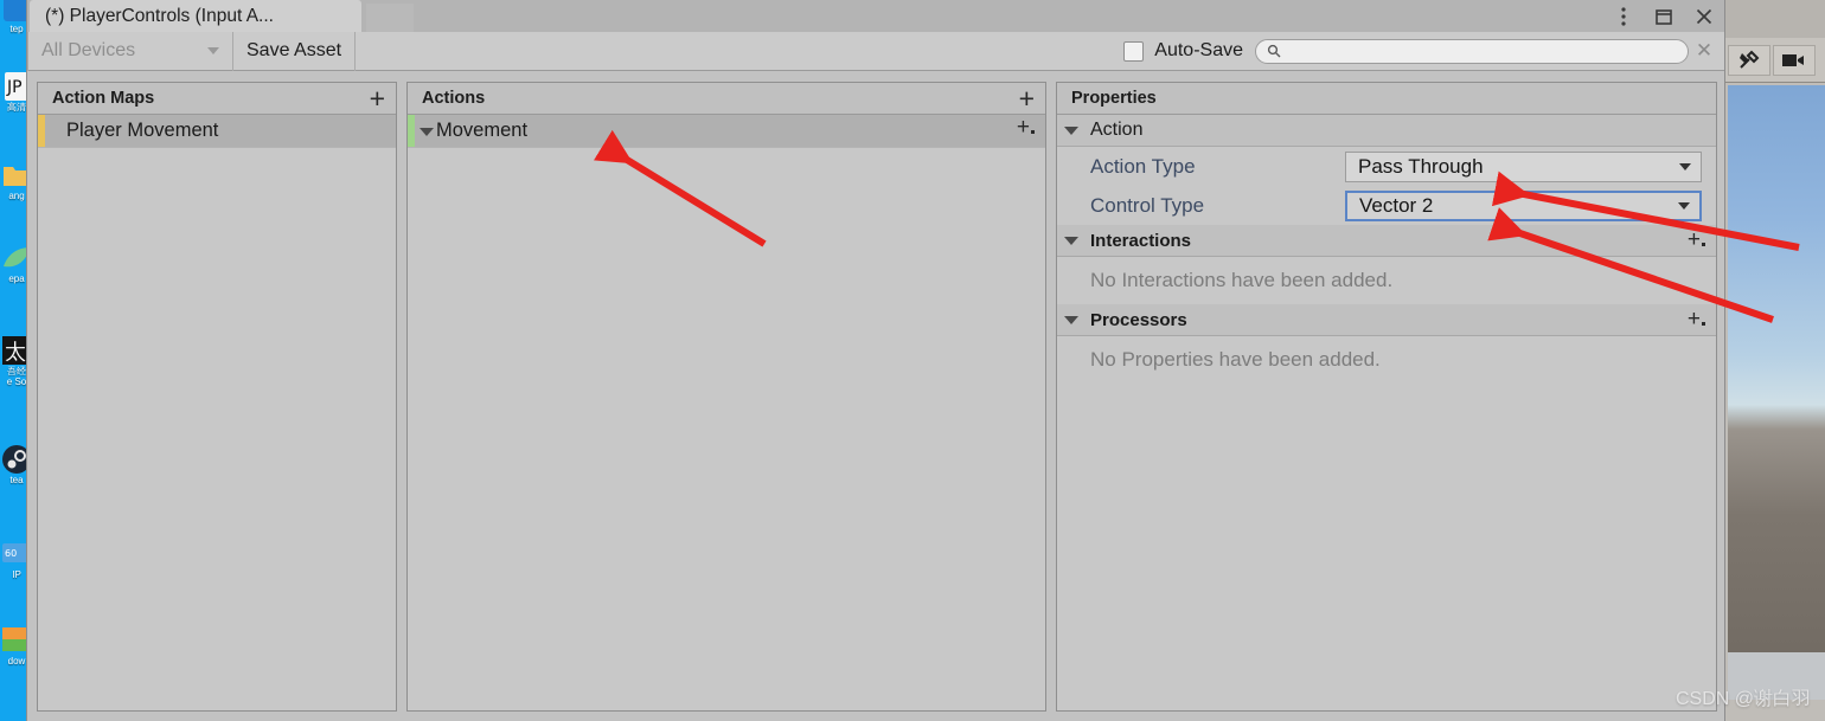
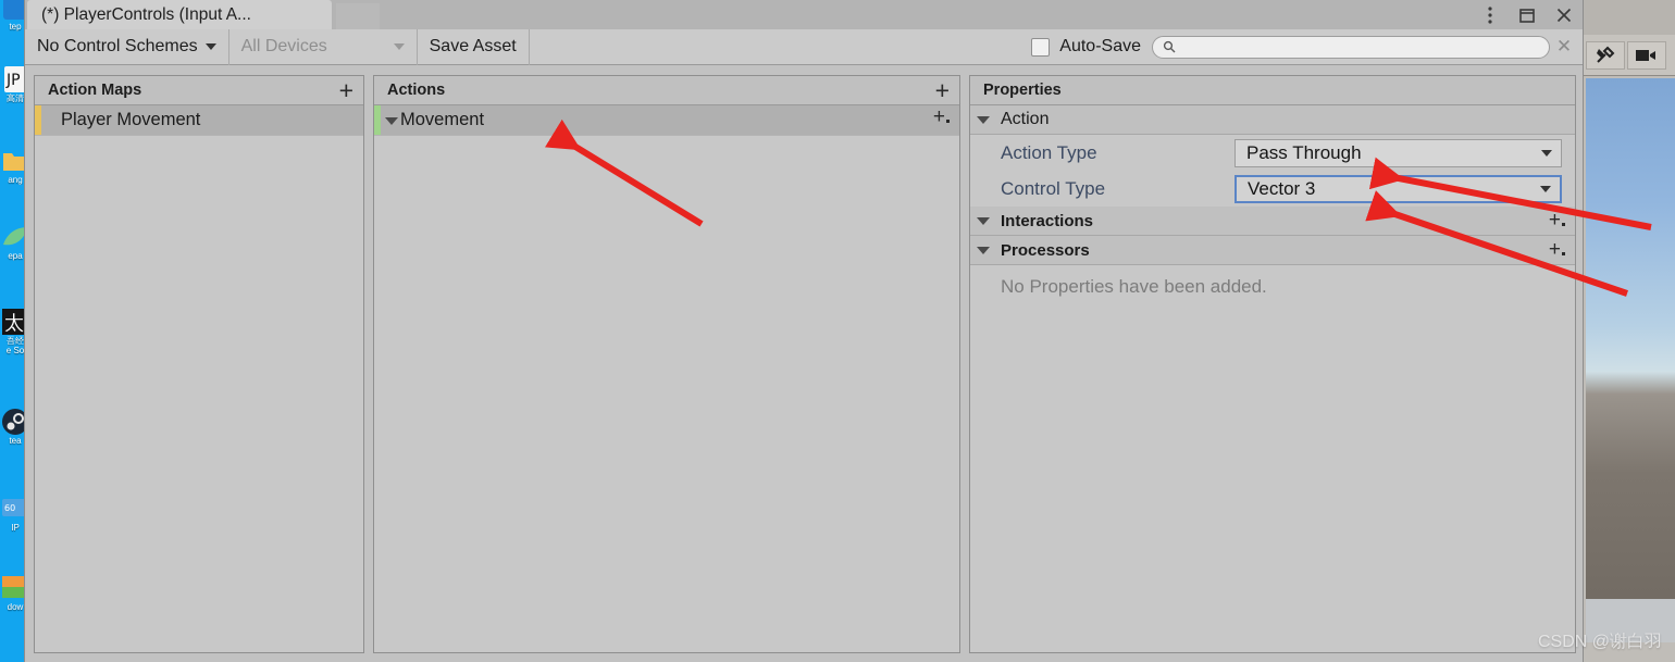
  tep
  JP
  高清
  ang
  epa
  太
  吾经
  e So
  tea
  60
  IP
  dow
  (*) PlayerControls (Input A...
+ No Control Schemes
  All Devices
  Save Asset
  Auto-Save
  ✕
  Action Maps
  +
  Player Movement
  Actions
  +
  Movement
  +
  Properties
  Action
  Action Type
  Pass Through
  Control Type
- Vector 2
+ Vector 3
  Interactions
  +
- No Interactions have been added.
  Processors
  +
  No Properties have been added.
  CSDN @谢白羽
